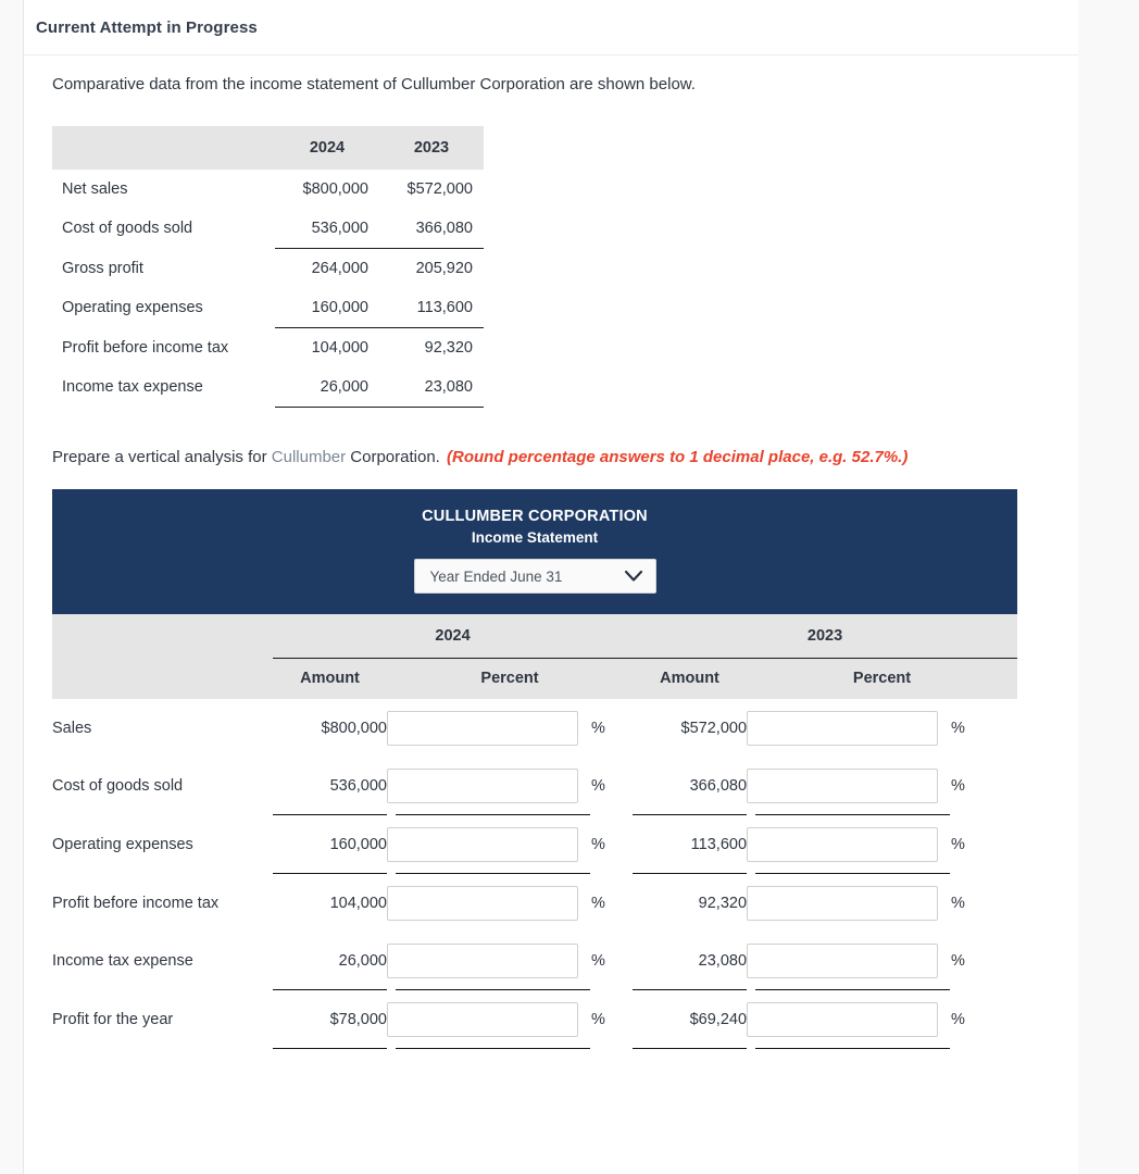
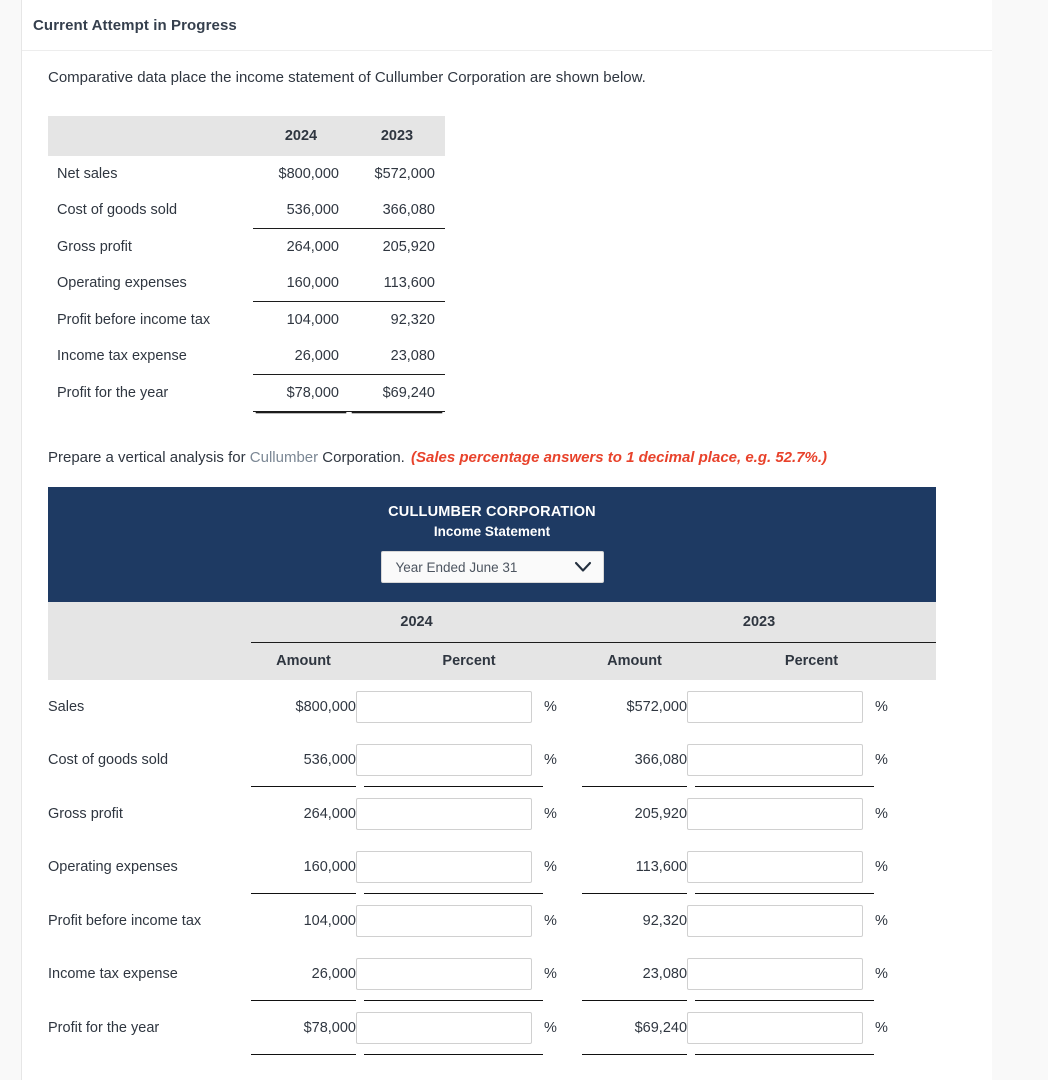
  Current Attempt in Progress
- Comparative data from the income statement of Cullumber Corporation are shown below.
+ Comparative data place the income statement of Cullumber Corporation are shown below.
  	2024	2023
  Net sales	$800,000	$572,000
  Cost of goods sold	536,000	366,080
  Gross profit	264,000	205,920
  Operating expenses	160,000	113,600
  Profit before income tax	104,000	92,320
  Income tax expense	26,000	23,080
+ Profit for the year	$78,000	$69,240
- Prepare a vertical analysis for Cullumber Corporation. (Round percentage answers to 1 decimal place, e.g. 52.7%.)
+ Prepare a vertical analysis for Cullumber Corporation. (Sales percentage answers to 1 decimal place, e.g. 52.7%.)
  CULLUMBER CORPORATION
  Income Statement
  Year Ended June 31
  	2024	2023
  	Amount	Percent	Amount	Percent
  Sales	$800,000	%	$572,000	%
  Cost of goods sold	536,000	%	366,080	%
+ Gross profit	264,000	%	205,920	%
  Operating expenses	160,000	%	113,600	%
  Profit before income tax	104,000	%	92,320	%
  Income tax expense	26,000	%	23,080	%
  Profit for the year	$78,000	%	$69,240	%
